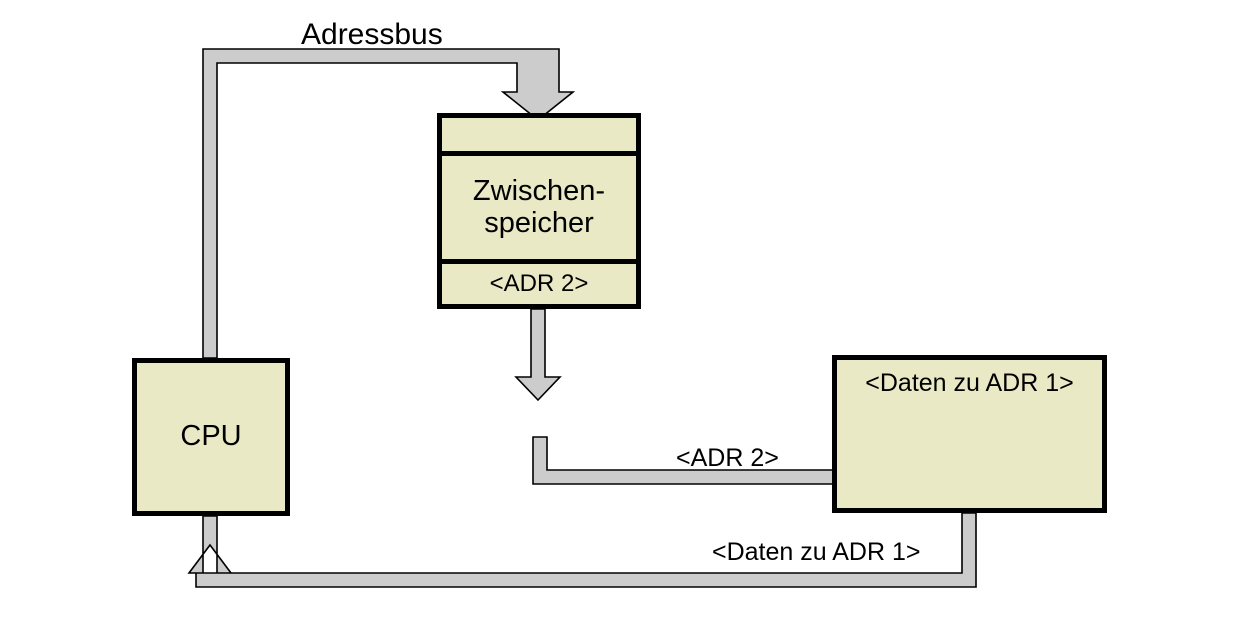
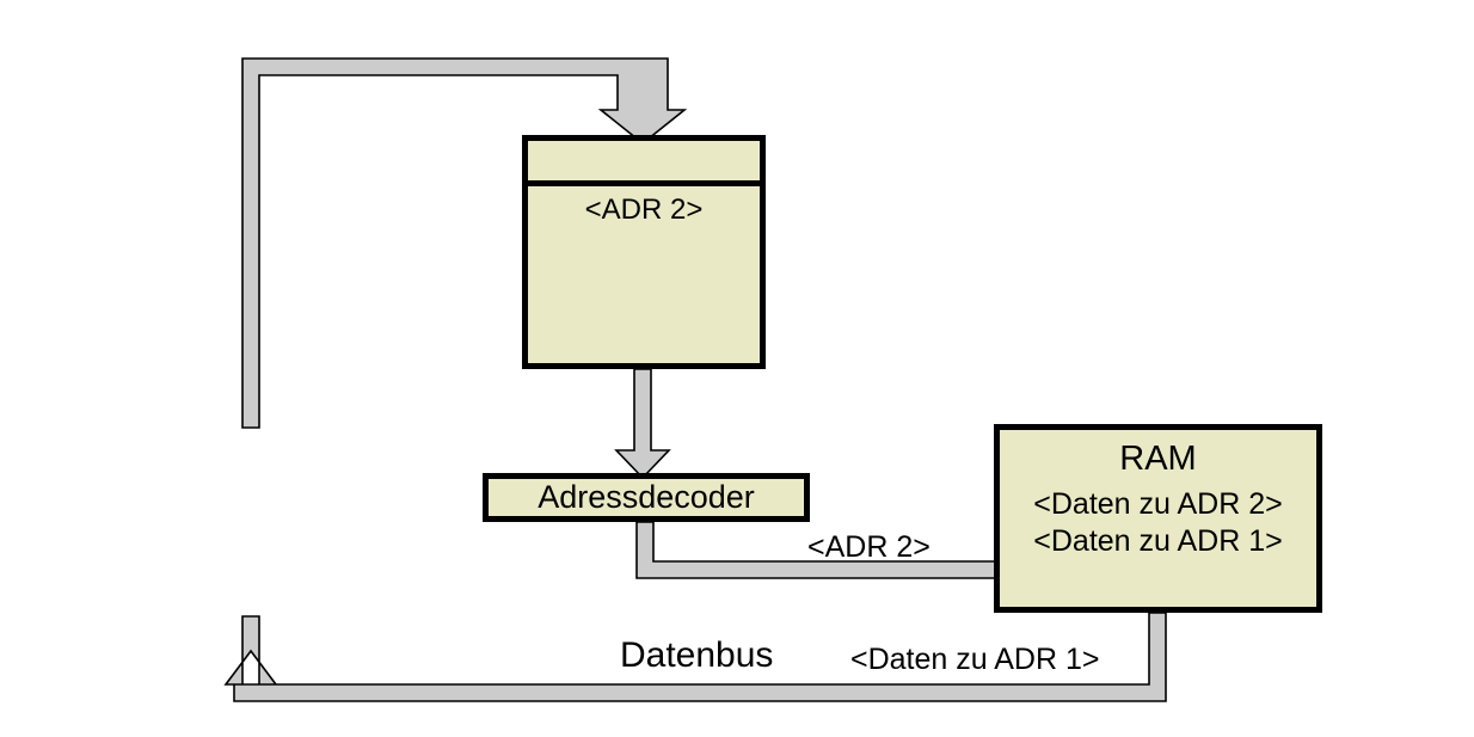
- Adressbus
  <ADR 2>
+ Datenbus
  <Daten zu ADR 1>
- CPU
- Zwischen-
- speicher
  <ADR 2>
+ Adressdecoder
+ RAM
+ <Daten zu ADR 2>
  <Daten zu ADR 1>
